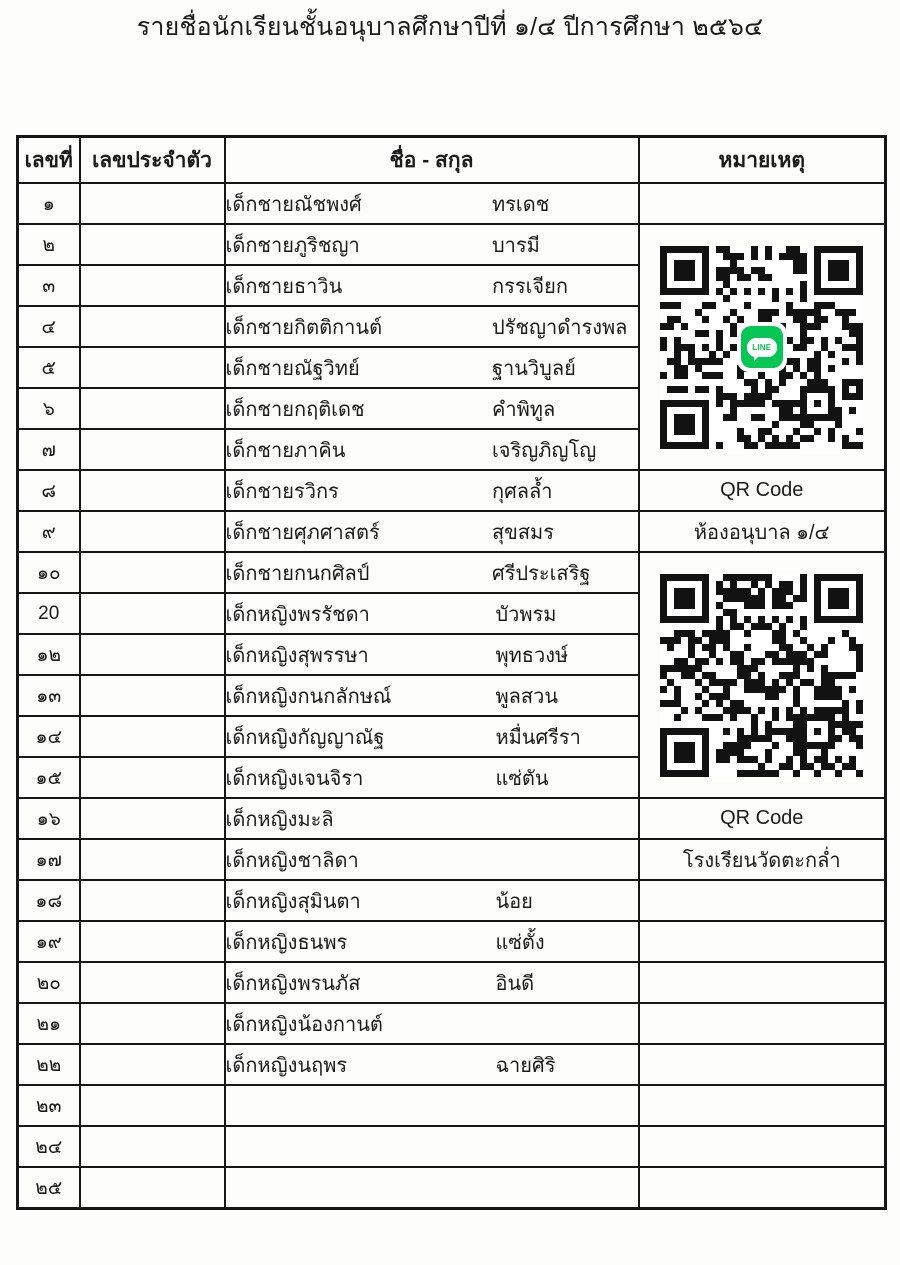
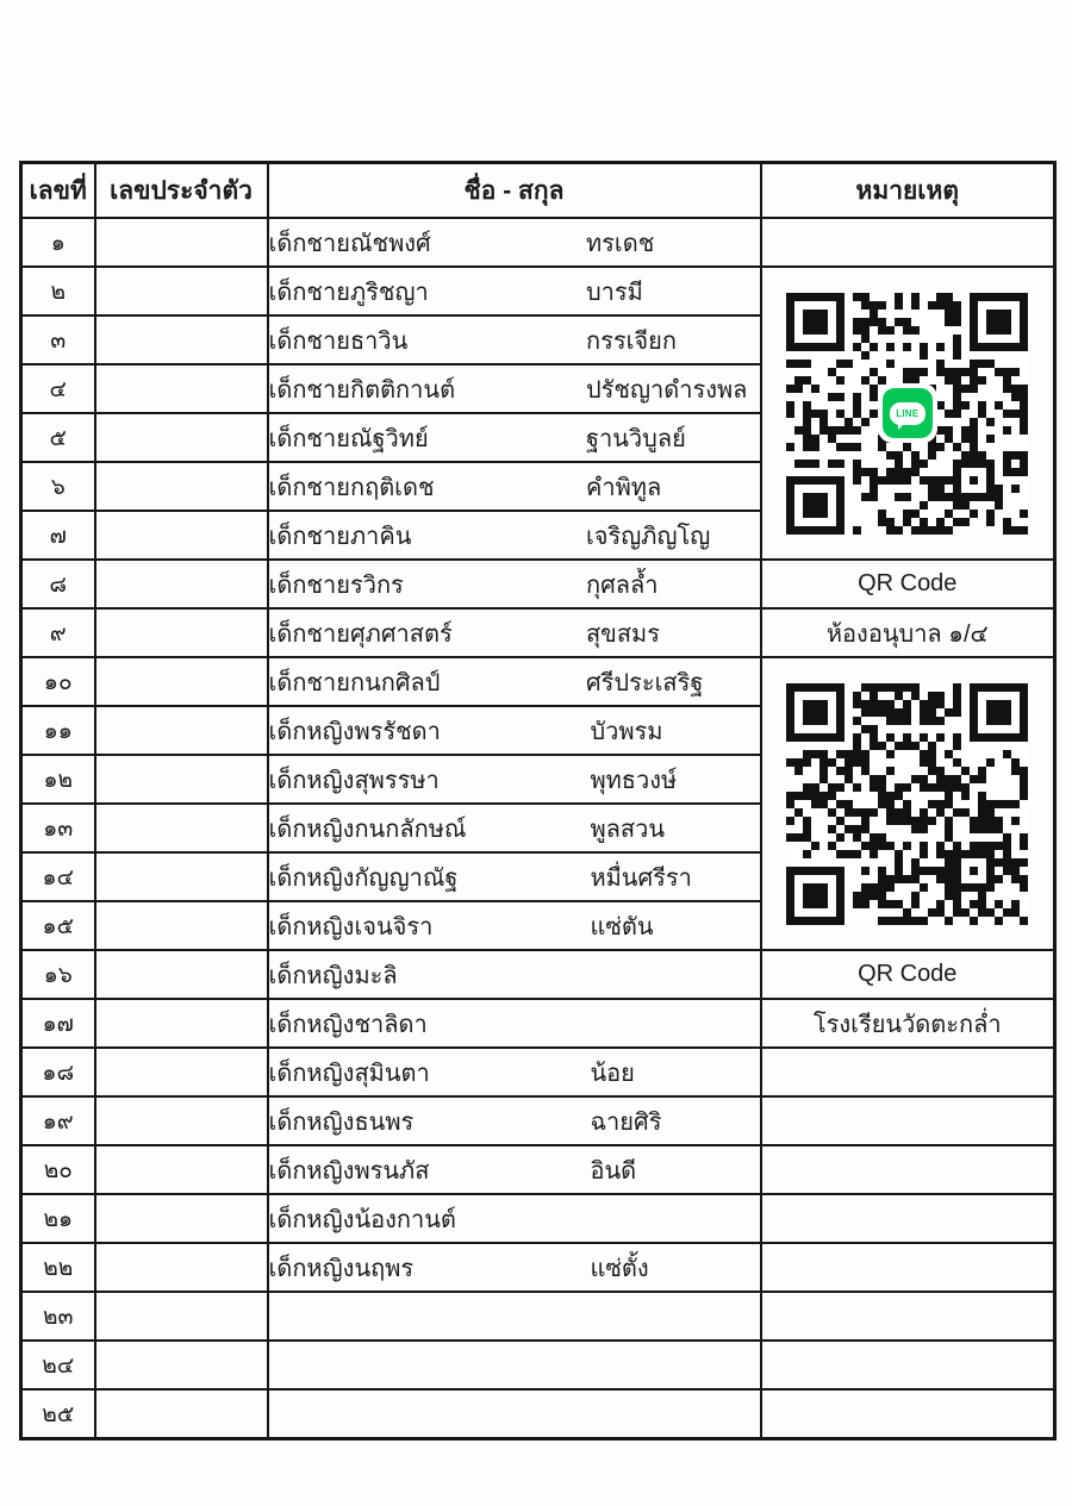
- รายชื่อนักเรียนชั้นอนุบาลศึกษาปีที่ ๑/๔ ปีการศึกษา ๒๕๖๔
  เลขที่	เลขประจำตัว	ชื่อ - สกุล	หมายเหตุ
  ๑		เด็กชายณัชพงศ์ ทรเดช
  ๒		เด็กชายภูริชญา บารมี	LINE
  ๓		เด็กชายธาวิน กรรเจียก
  ๔		เด็กชายกิตติกานต์ ปรัชญาดำรงพล
  ๕		เด็กชายณัฐวิทย์ ฐานวิบูลย์
  ๖		เด็กชายกฤติเดช คำพิทูล
  ๗		เด็กชายภาคิน เจริญภิญโญ
  ๘		เด็กชายรวิกร กุศลล้ำ	QR Code
  ๙		เด็กชายศุภศาสตร์ สุขสมร	ห้องอนุบาล ๑/๔
  ๑๐		เด็กชายกนกศิลป์ ศรีประเสริฐ
- 20		เด็กหญิงพรรัชดา บัวพรม
+ ๑๑		เด็กหญิงพรรัชดา บัวพรม
  ๑๒		เด็กหญิงสุพรรษา พุทธวงษ์
  ๑๓		เด็กหญิงกนกลักษณ์ พูลสวน
  ๑๔		เด็กหญิงกัญญาณัฐ หมื่นศรีรา
  ๑๕		เด็กหญิงเจนจิรา แซ่ตัน
  ๑๖		เด็กหญิงมะลิ	QR Code
  ๑๗		เด็กหญิงชาลิดา	โรงเรียนวัดตะกล่ำ
  ๑๘		เด็กหญิงสุมินตา น้อย
- ๑๙		เด็กหญิงธนพร แซ่ตั้ง
+ ๑๙		เด็กหญิงธนพร ฉายศิริ
  ๒๐		เด็กหญิงพรนภัส อินดี
  ๒๑		เด็กหญิงน้องกานต์
- ๒๒		เด็กหญิงนฤพร ฉายศิริ
+ ๒๒		เด็กหญิงนฤพร แซ่ตั้ง
  ๒๓
  ๒๔
  ๒๕
